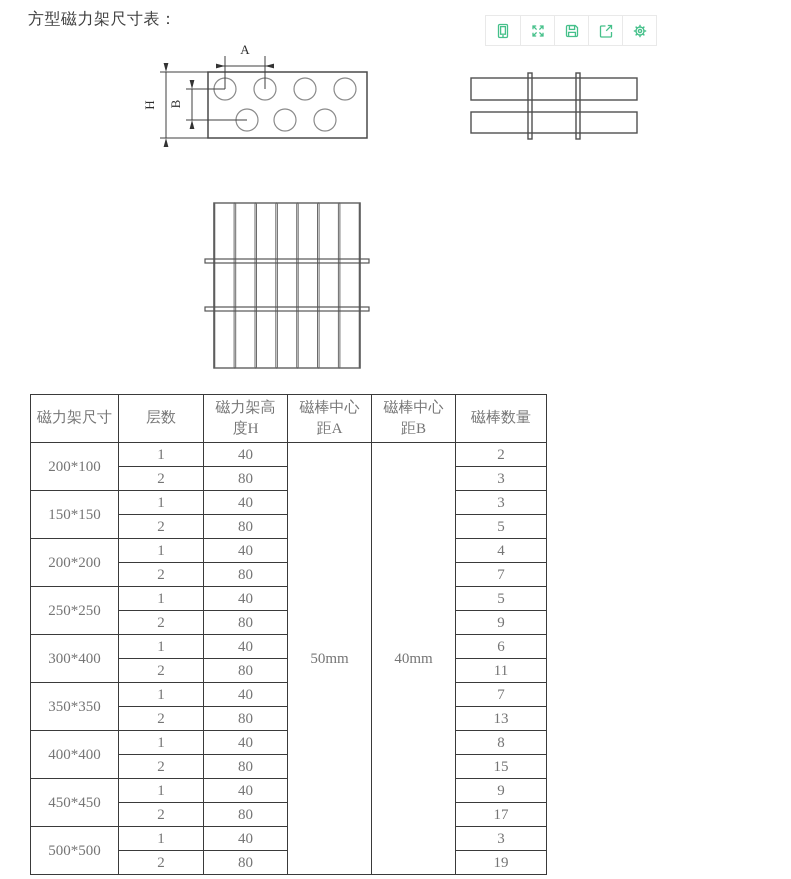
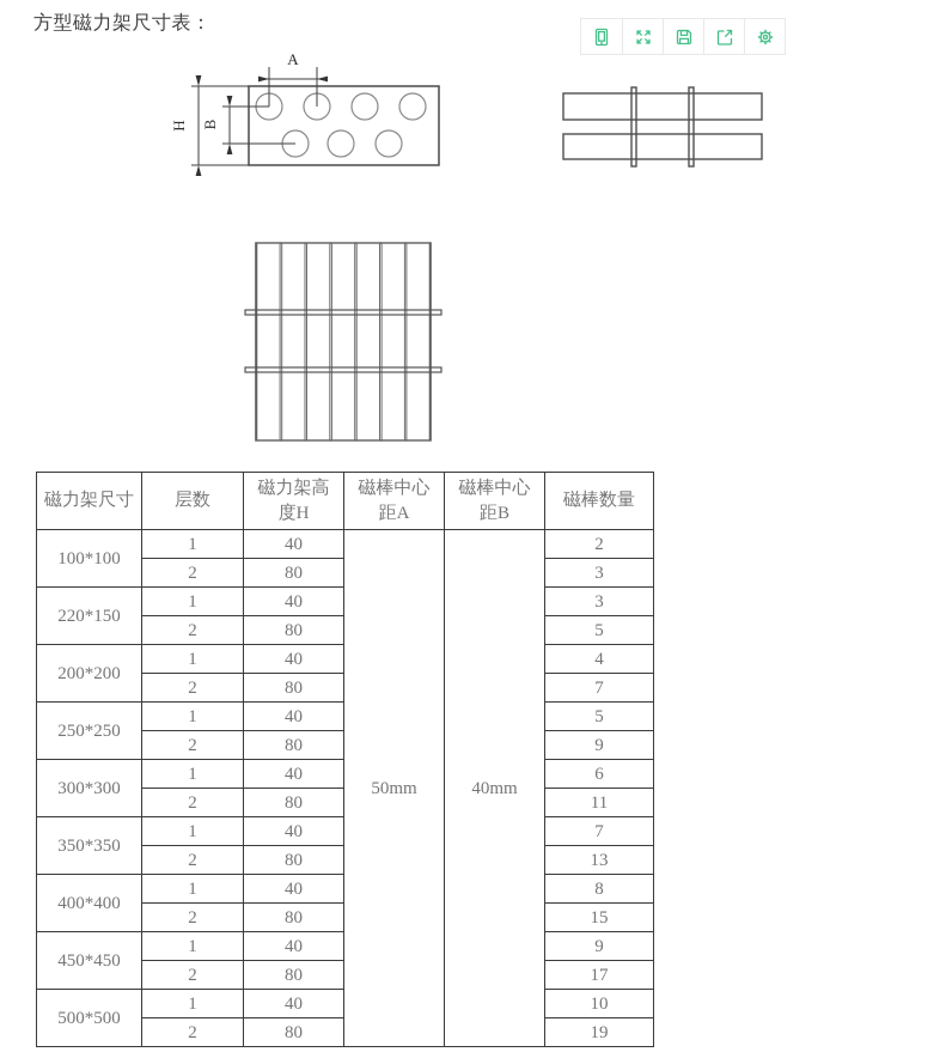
  方型磁力架尺寸表：
  A
  磁力架尺寸	层数	磁力架高度H	磁棒中心距A	磁棒中心距B	磁棒数量
- 200*100	1	40	50mm	40mm	2
+ 100*100	1	40	50mm	40mm	2
  2	80	3
- 150*150	1	40	3
+ 220*150	1	40	3
  2	80	5
  200*200	1	40	4
  2	80	7
  250*250	1	40	5
  2	80	9
- 300*400	1	40	6
+ 300*300	1	40	6
  2	80	11
  350*350	1	40	7
  2	80	13
  400*400	1	40	8
  2	80	15
  450*450	1	40	9
  2	80	17
- 500*500	1	40	3
+ 500*500	1	40	10
  2	80	19
